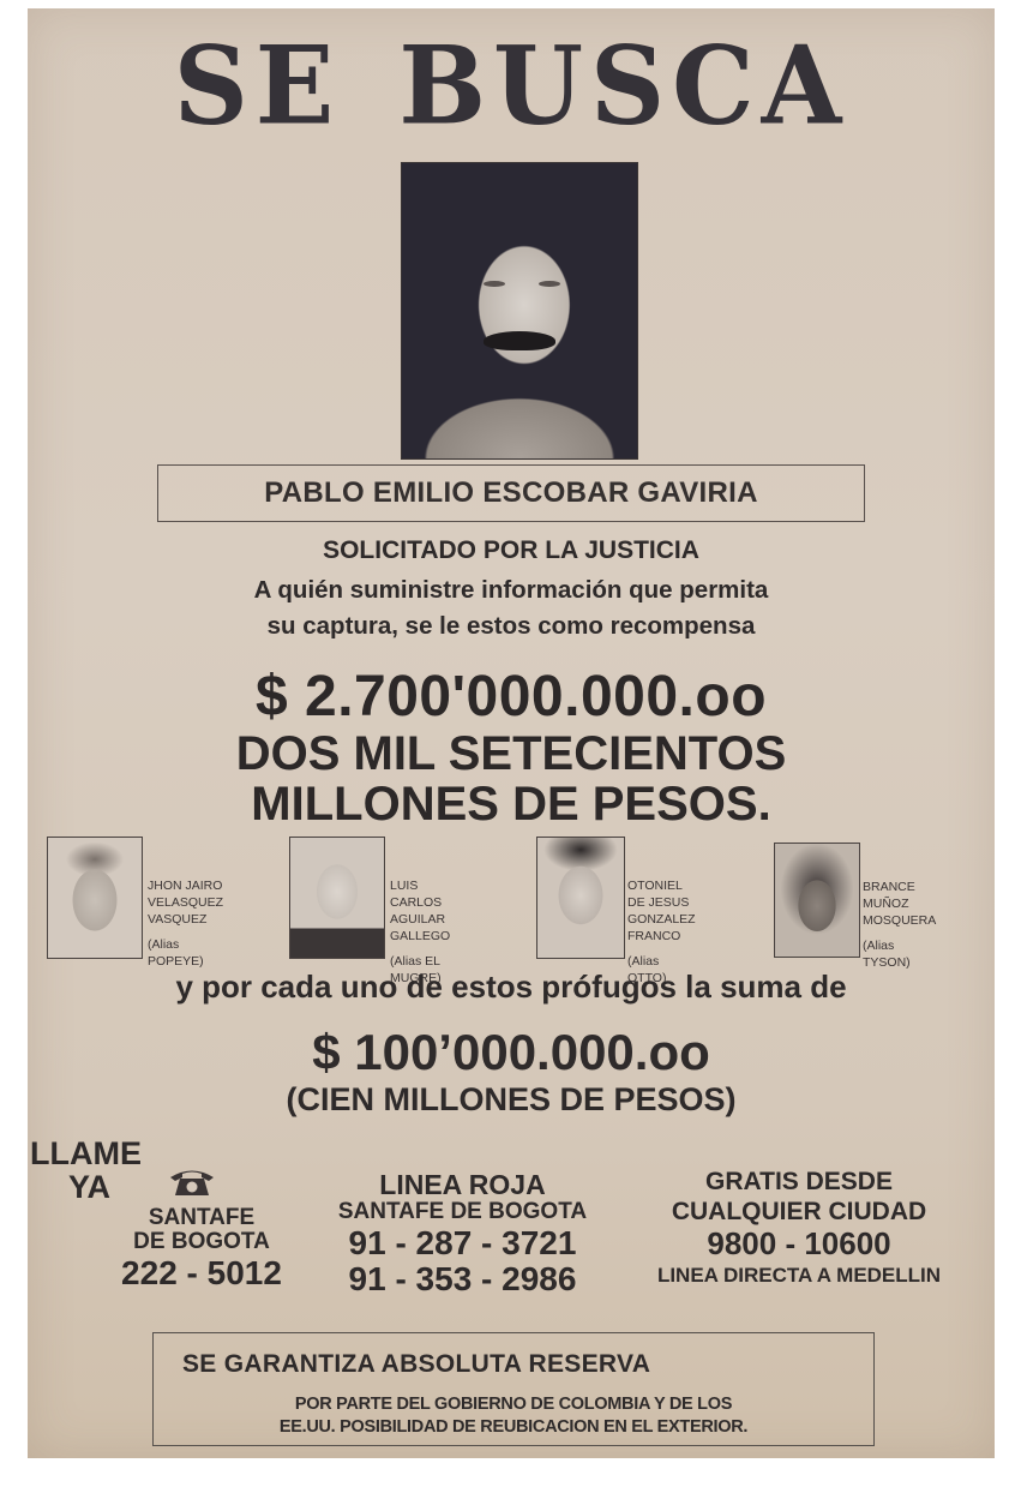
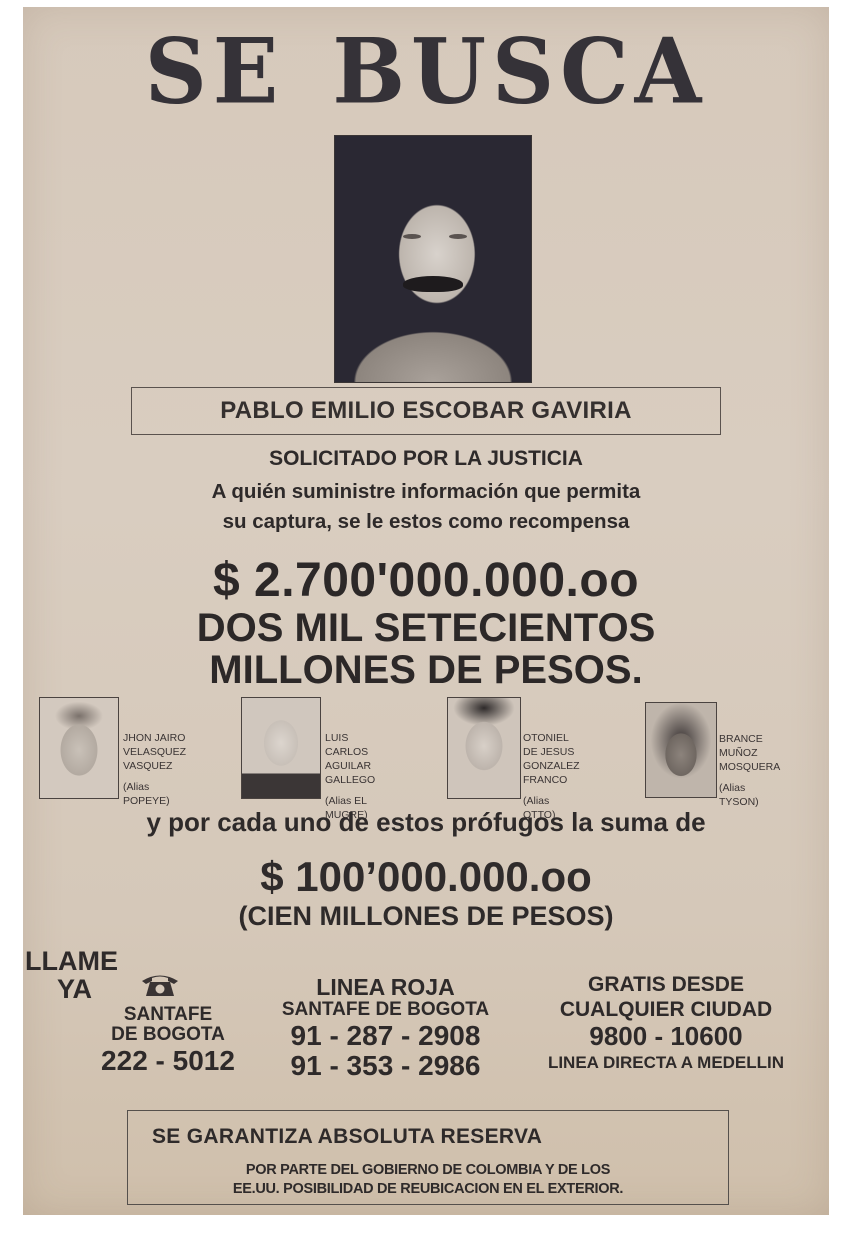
  SE BUSCA
  PABLO EMILIO ESCOBAR GAVIRIA
  SOLICITADO POR LA JUSTICIA
  A quién suministre información que permita
  su captura, se le estos como recompensa
  $ 2.700'000.000.oo
  DOS MIL SETECIENTOS
  MILLONES DE PESOS.
  JHON JAIRO
  VELASQUEZ
  VASQUEZ
  (Alias POPEYE)
  LUIS CARLOS
  AGUILAR
  GALLEGO
  (Alias EL MUGRE)
  OTONIEL DE JESUS
  GONZALEZ
  FRANCO
  (Alias OTTO)
  BRANCE
  MUÑOZ
  MOSQUERA
  (Alias TYSON)
  y por cada uno de estos prófugos la suma de
  $ 100’000.000.oo
  (CIEN MILLONES DE PESOS)
  LLAME
  YA
  SANTAFE
  DE BOGOTA
  222 - 5012
  LINEA ROJA
  SANTAFE DE BOGOTA
- 91 - 287 - 3721
+ 91 - 287 - 2908
  91 - 353 - 2986
  GRATIS DESDE
  CUALQUIER CIUDAD
  9800 - 10600
  LINEA DIRECTA A MEDELLIN
  SE GARANTIZA ABSOLUTA RESERVA
  POR PARTE DEL GOBIERNO DE COLOMBIA Y DE LOS
  EE.UU. POSIBILIDAD DE REUBICACION EN EL EXTERIOR.
